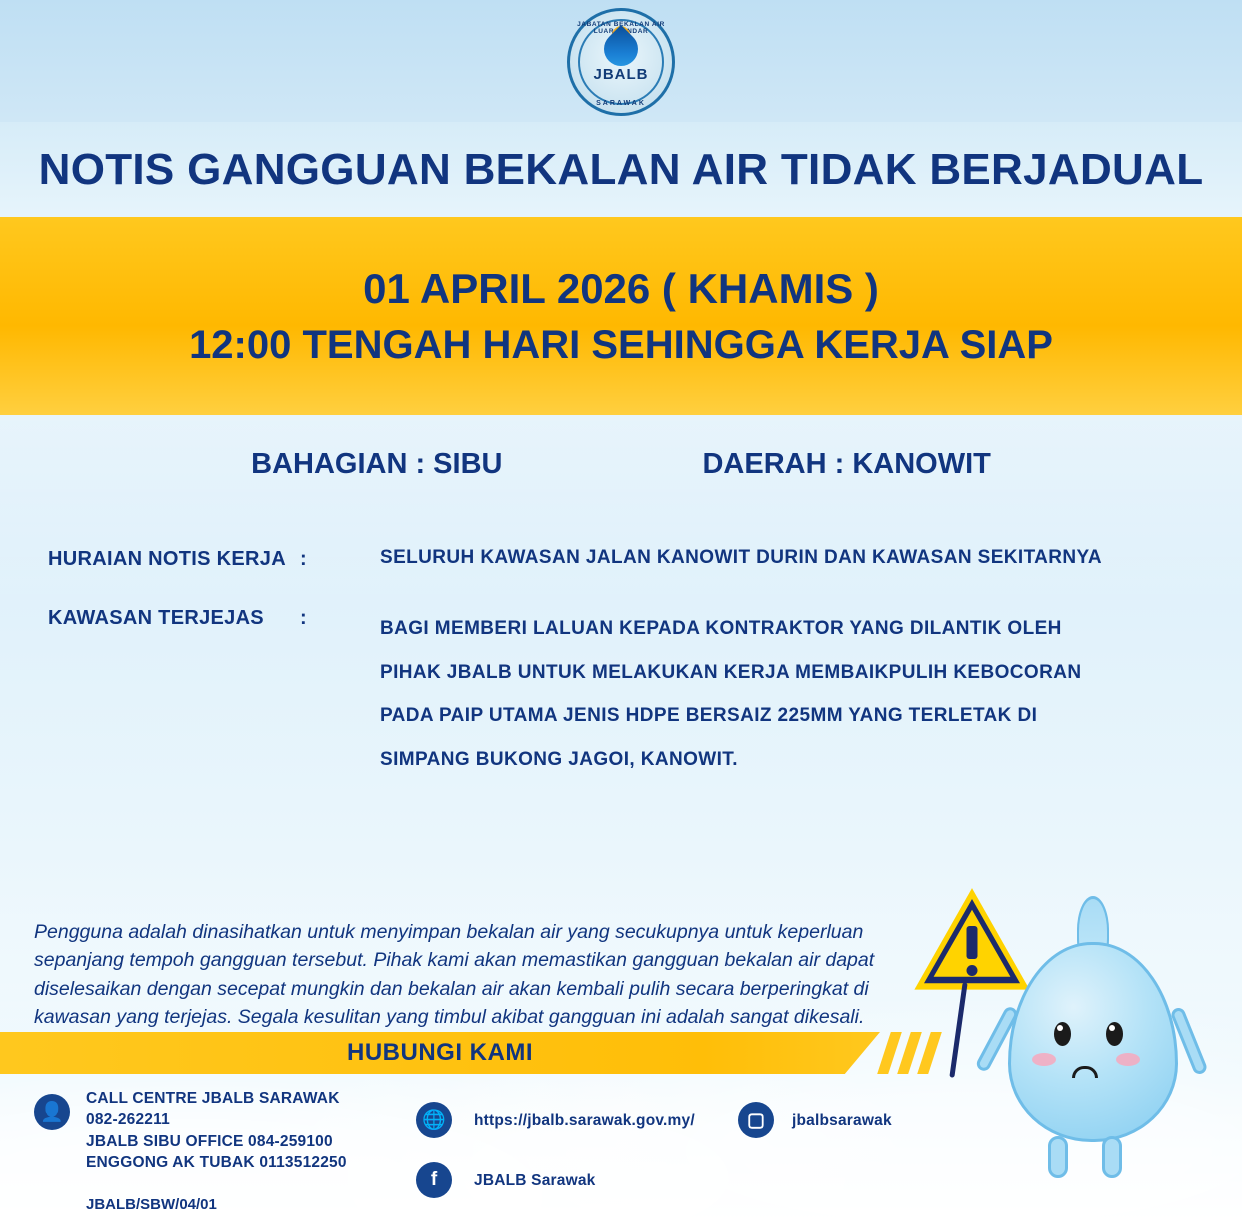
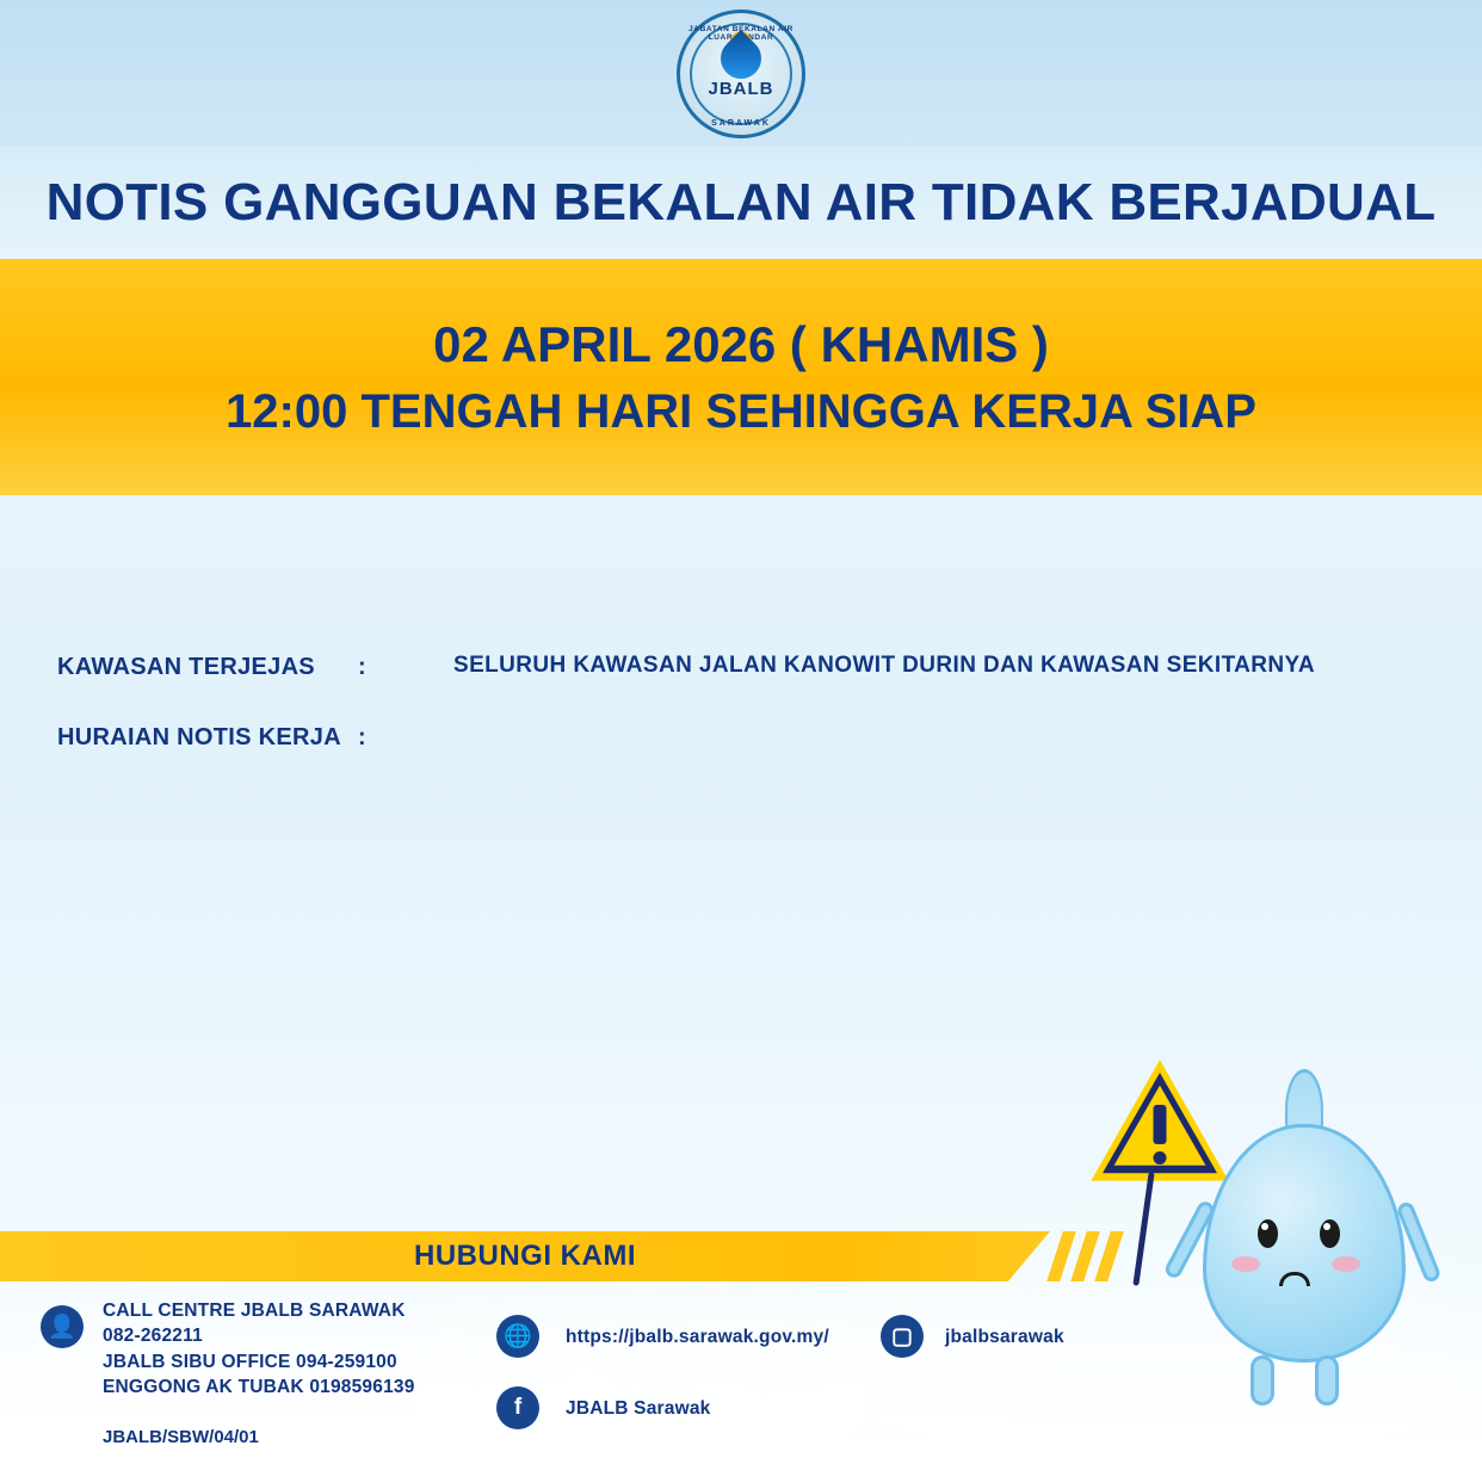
  JBALB
  NOTIS GANGGUAN BEKALAN AIR TIDAK BERJADUAL
- 01 APRIL 2026 ( KHAMIS )
+ 02 APRIL 2026 ( KHAMIS )
  12:00 TENGAH HARI SEHINGGA KERJA SIAP
- BAHAGIAN : SIBU
- DAERAH : KANOWIT
- HURAIAN NOTIS KERJA
+ KAWASAN TERJEJAS
  :
  SELURUH KAWASAN JALAN KANOWIT DURIN DAN KAWASAN SEKITARNYA
- KAWASAN TERJEJAS
+ HURAIAN NOTIS KERJA
  :
- BAGI MEMBERI LALUAN KEPADA KONTRAKTOR YANG DILANTIK OLEH
- PIHAK JBALB UNTUK MELAKUKAN KERJA MEMBAIKPULIH KEBOCORAN
- PADA PAIP UTAMA JENIS HDPE BERSAIZ 225MM YANG TERLETAK DI
- SIMPANG BUKONG JAGOI, KANOWIT.
- Pengguna adalah dinasihatkan untuk menyimpan bekalan air yang secukupnya untuk keperluan sepanjang tempoh gangguan tersebut. Pihak kami akan memastikan gangguan bekalan air dapat diselesaikan dengan secepat mungkin dan bekalan air akan kembali pulih secara berperingkat di kawasan yang terjejas. Segala kesulitan yang timbul akibat gangguan ini adalah sangat dikesali.
  HUBUNGI KAMI
  👤
  CALL CENTRE JBALB SARAWAK
  082-262211
- JBALB SIBU OFFICE 084-259100
+ JBALB SIBU OFFICE 094-259100
- ENGGONG AK TUBAK 0113512250
+ ENGGONG AK TUBAK 0198596139
  🌐
  https://jbalb.sarawak.gov.my/
  f
  JBALB Sarawak
  ▢
  jbalbsarawak
  JBALB/SBW/04/01
